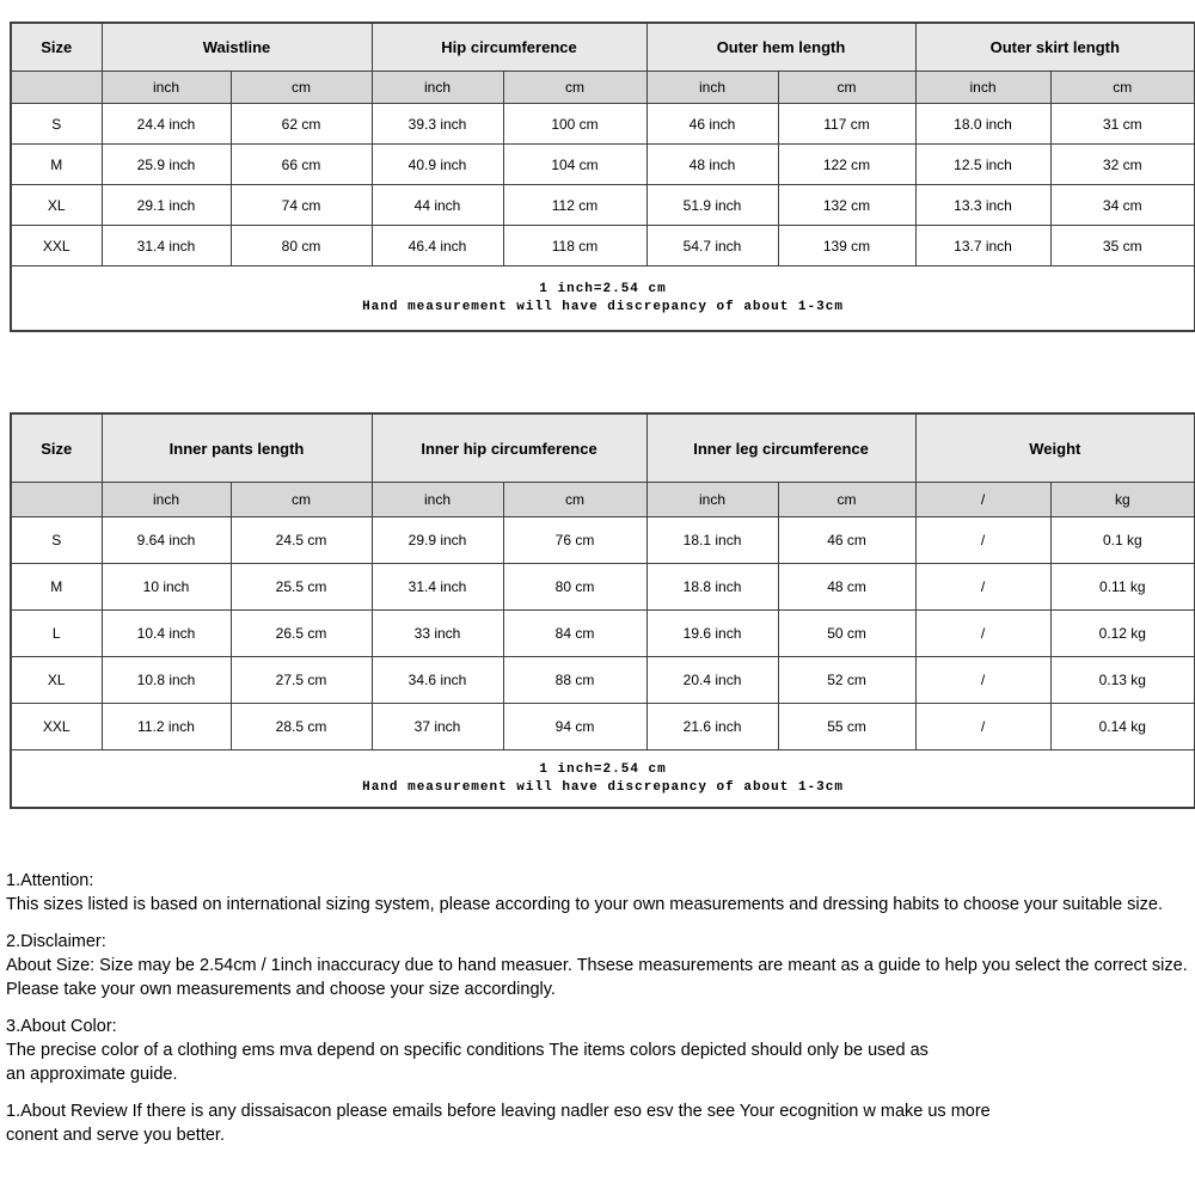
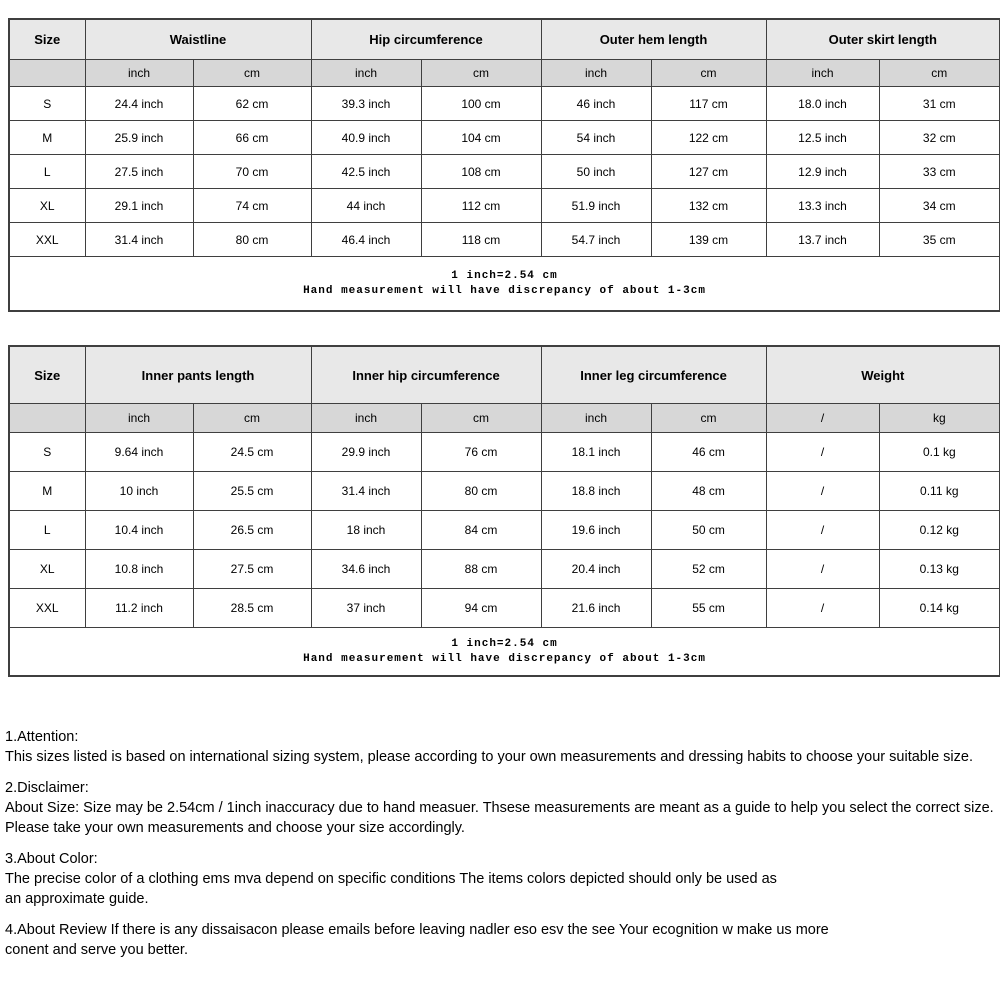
  Size	Waistline	Hip circumference	Outer hem length	Outer skirt length
  	inch	cm	inch	cm	inch	cm	inch	cm
  S	24.4 inch	62 cm	39.3 inch	100 cm	46 inch	117 cm	18.0 inch	31 cm
- M	25.9 inch	66 cm	40.9 inch	104 cm	48 inch	122 cm	12.5 inch	32 cm
+ M	25.9 inch	66 cm	40.9 inch	104 cm	54 inch	122 cm	12.5 inch	32 cm
+ L	27.5 inch	70 cm	42.5 inch	108 cm	50 inch	127 cm	12.9 inch	33 cm
  XL	29.1 inch	74 cm	44 inch	112 cm	51.9 inch	132 cm	13.3 inch	34 cm
  XXL	31.4 inch	80 cm	46.4 inch	118 cm	54.7 inch	139 cm	13.7 inch	35 cm
  1 inch=2.54 cmHand measurement will have discrepancy of about 1-3cm
  Size	Inner pants length	Inner hip circumference	Inner leg circumference	Weight
  	inch	cm	inch	cm	inch	cm	/	kg
  S	9.64 inch	24.5 cm	29.9 inch	76 cm	18.1 inch	46 cm	/	0.1 kg
  M	10 inch	25.5 cm	31.4 inch	80 cm	18.8 inch	48 cm	/	0.11 kg
- L	10.4 inch	26.5 cm	33 inch	84 cm	19.6 inch	50 cm	/	0.12 kg
+ L	10.4 inch	26.5 cm	18 inch	84 cm	19.6 inch	50 cm	/	0.12 kg
  XL	10.8 inch	27.5 cm	34.6 inch	88 cm	20.4 inch	52 cm	/	0.13 kg
  XXL	11.2 inch	28.5 cm	37 inch	94 cm	21.6 inch	55 cm	/	0.14 kg
  1 inch=2.54 cmHand measurement will have discrepancy of about 1-3cm
  1.Attention:
  This sizes listed is based on international sizing system, please according to your own measurements and dressing habits to choose your suitable size.
  2.Disclaimer:
  About Size: Size may be 2.54cm / 1inch inaccuracy due to hand measuer. Thsese measurements are meant as a guide to help you select the correct size.
  Please take your own measurements and choose your size accordingly.
  3.About Color:
  The precise color of a clothing ems mva depend on specific conditions The items colors depicted should only be used as
  an approximate guide.
- 1.About Review If there is any dissaisacon please emails before leaving nadler eso esv the see Your ecognition w make us more
+ 4.About Review If there is any dissaisacon please emails before leaving nadler eso esv the see Your ecognition w make us more
  conent and serve you better.
